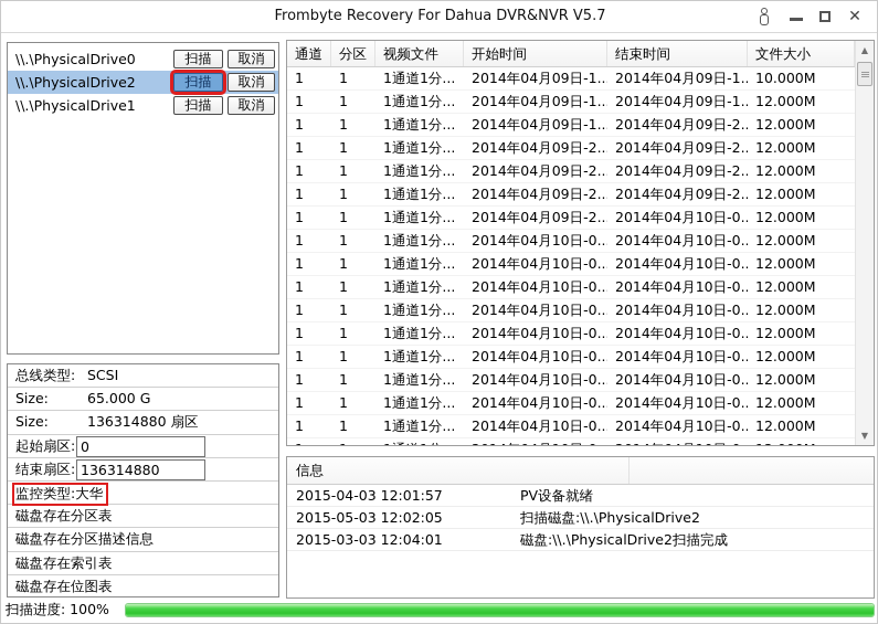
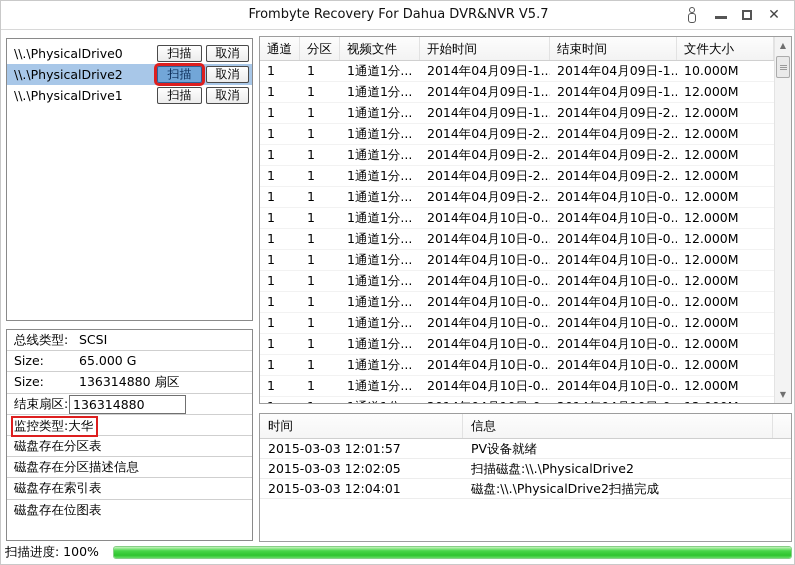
  Frombyte Recovery For Dahua DVR&NVR V5.7
  ✕
  \\.\PhysicalDrive0
  扫描
  取消
  \\.\PhysicalDrive2
  扫描
  取消
  \\.\PhysicalDrive1
  扫描
  取消
  总线类型:
  SCSI
  Size:
  65.000 G
  Size:
  136314880 扇区
- 起始扇区:
- 0
  结束扇区:
  136314880
  监控类型:大华
  磁盘存在分区表
  磁盘存在分区描述信息
  磁盘存在索引表
  磁盘存在位图表
  通道
  分区
  视频文件
  开始时间
  结束时间
  文件大小
  1
  1
  1通道1分...
  2014年04月09日-1..
  2014年04月09日-1..
  10.000M
  1
  1
  1通道1分...
  2014年04月09日-1..
  2014年04月09日-1..
  12.000M
  1
  1
  1通道1分...
  2014年04月09日-1..
  2014年04月09日-2..
  12.000M
  1
  1
  1通道1分...
  2014年04月09日-2..
  2014年04月09日-2..
  12.000M
  1
  1
  1通道1分...
  2014年04月09日-2..
  2014年04月09日-2..
  12.000M
  1
  1
  1通道1分...
  2014年04月09日-2..
  2014年04月09日-2..
  12.000M
  1
  1
  1通道1分...
  2014年04月09日-2..
  2014年04月10日-0..
  12.000M
  1
  1
  1通道1分...
  2014年04月10日-0..
  2014年04月10日-0..
  12.000M
  1
  1
  1通道1分...
  2014年04月10日-0..
  2014年04月10日-0..
  12.000M
  1
  1
  1通道1分...
  2014年04月10日-0..
  2014年04月10日-0..
  12.000M
  1
  1
  1通道1分...
  2014年04月10日-0..
  2014年04月10日-0..
  12.000M
  1
  1
  1通道1分...
  2014年04月10日-0..
  2014年04月10日-0..
  12.000M
  1
  1
  1通道1分...
  2014年04月10日-0..
  2014年04月10日-0..
  12.000M
  1
  1
  1通道1分...
  2014年04月10日-0..
  2014年04月10日-0..
  12.000M
  1
  1
  1通道1分...
  2014年04月10日-0..
  2014年04月10日-0..
  12.000M
  1
  1
  1通道1分...
  2014年04月10日-0..
  2014年04月10日-0..
  12.000M
  ▲
  ▼
+ 时间
  信息
- 2015-04-03 12:01:57
+ 2015-03-03 12:01:57
  PV设备就绪
- 2015-05-03 12:02:05
+ 2015-03-03 12:02:05
  扫描磁盘:\\.\PhysicalDrive2
  2015-03-03 12:04:01
  磁盘:\\.\PhysicalDrive2扫描完成
  扫描进度: 100%
